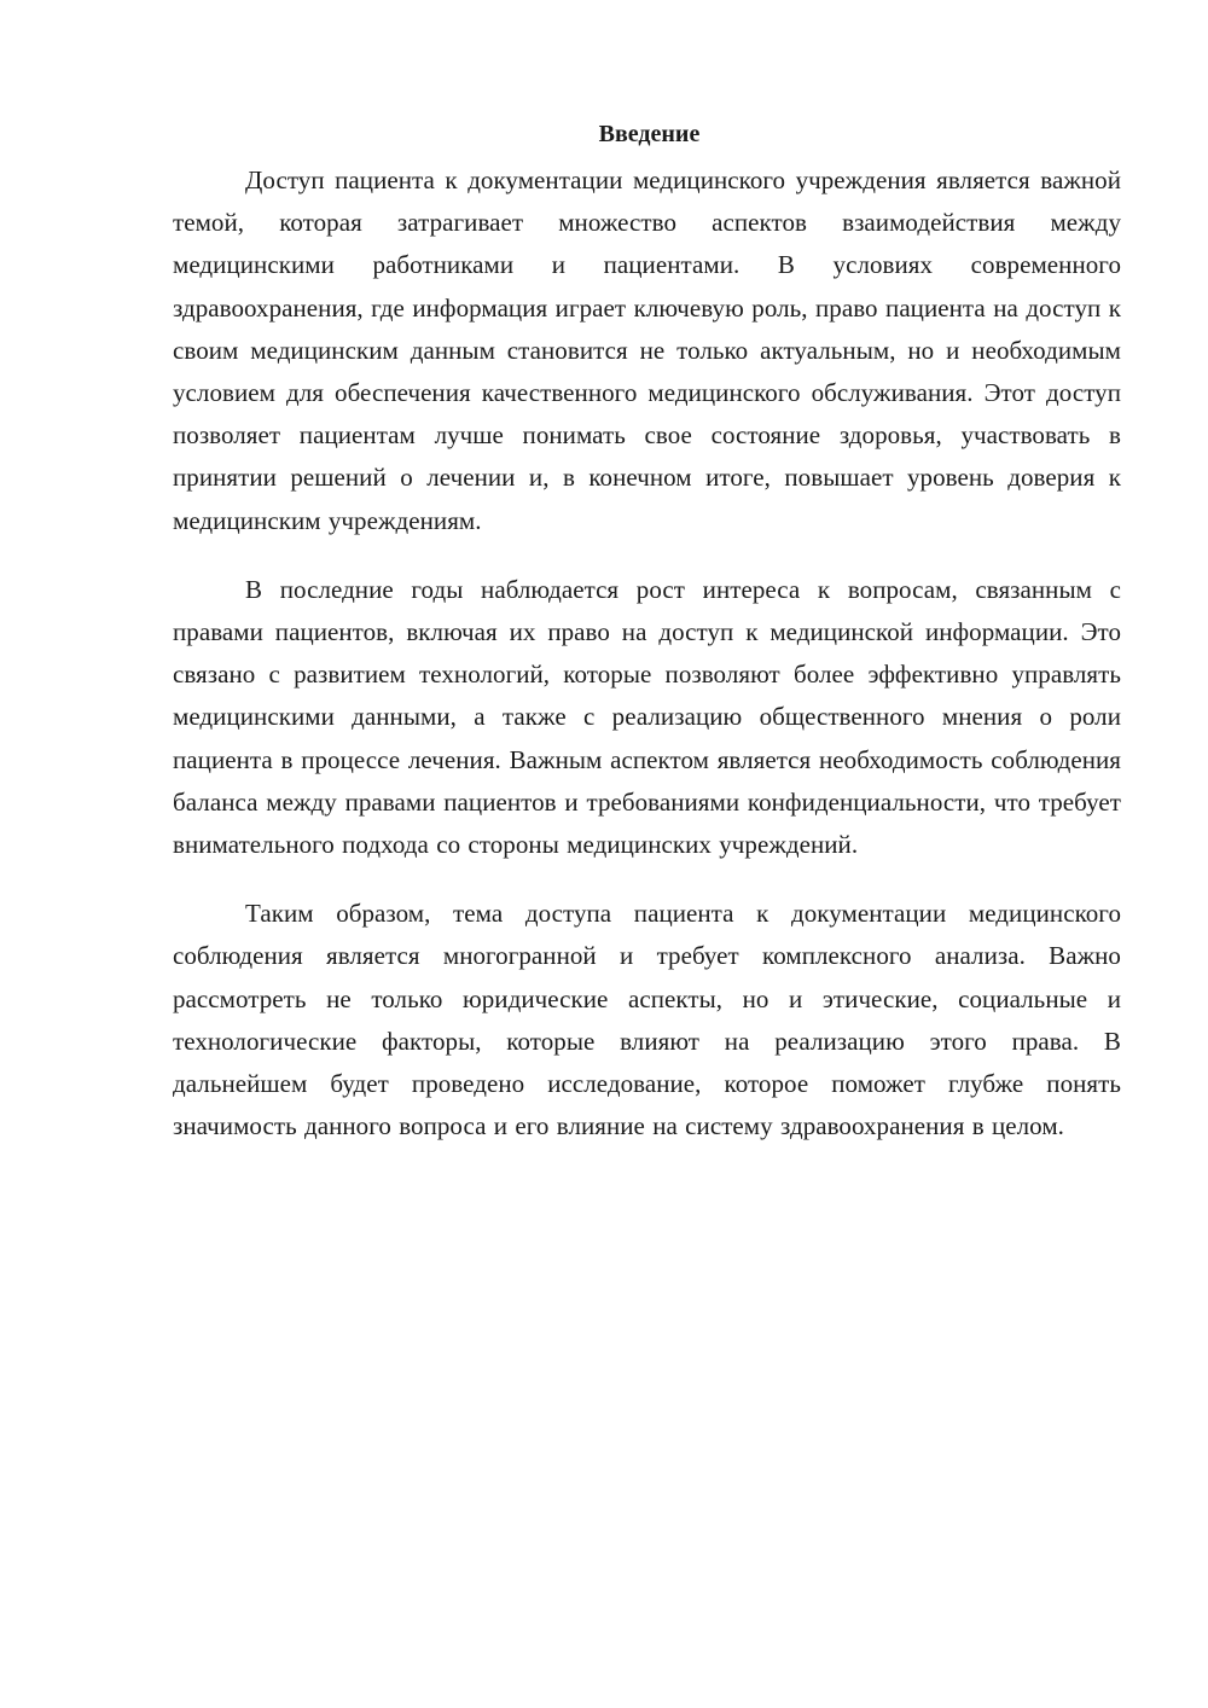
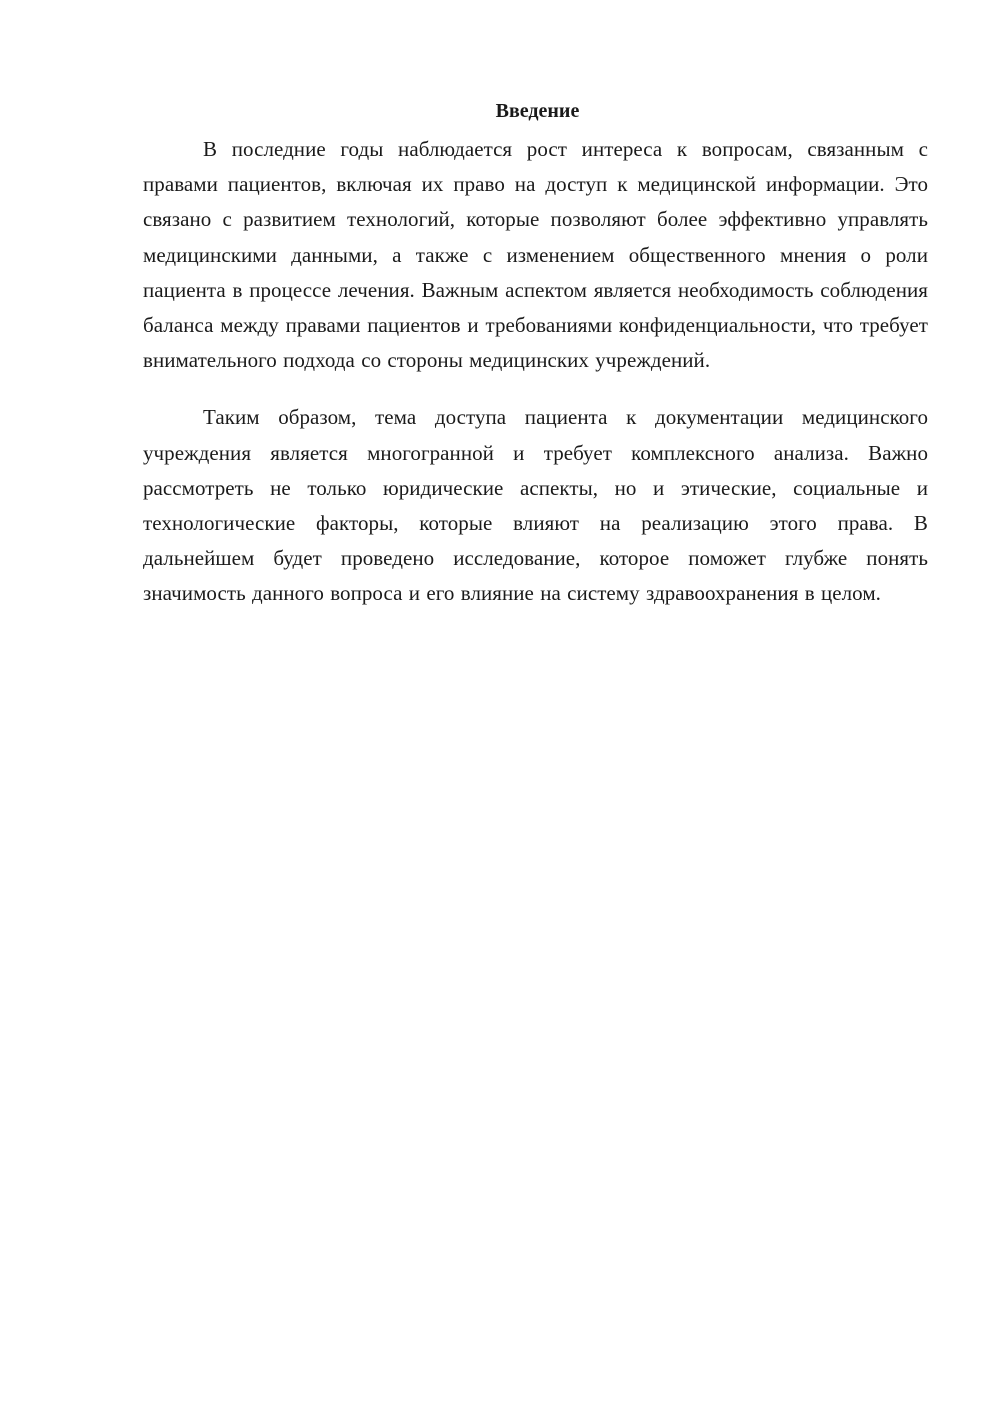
  Введение
- Доступ пациента к документации медицинского учреждения является важной темой, которая затрагивает множество аспектов взаимодействия между медицинскими работниками и пациентами. В условиях современного здравоохранения, где информация играет ключевую роль, право пациента на доступ к своим медицинским данным становится не только актуальным, но и необходимым условием для обеспечения качественного медицинского обслуживания. Этот доступ позволяет пациентам лучше понимать свое состояние здоровья, участвовать в принятии решений о лечении и, в конечном итоге, повышает уровень доверия к медицинским учреждениям.
- В последние годы наблюдается рост интереса к вопросам, связанным с правами пациентов, включая их право на доступ к медицинской информации. Это связано с развитием технологий, которые позволяют более эффективно управлять медицинскими данными, а также с реализацию общественного мнения о роли пациента в процессе лечения. Важным аспектом является необходимость соблюдения баланса между правами пациентов и требованиями конфиденциальности, что требует внимательного подхода со стороны медицинских учреждений.
+ В последние годы наблюдается рост интереса к вопросам, связанным с правами пациентов, включая их право на доступ к медицинской информации. Это связано с развитием технологий, которые позволяют более эффективно управлять медицинскими данными, а также с изменением общественного мнения о роли пациента в процессе лечения. Важным аспектом является необходимость соблюдения баланса между правами пациентов и требованиями конфиденциальности, что требует внимательного подхода со стороны медицинских учреждений.
- Таким образом, тема доступа пациента к документации медицинского соблюдения является многогранной и требует комплексного анализа. Важно рассмотреть не только юридические аспекты, но и этические, социальные и технологические факторы, которые влияют на реализацию этого права. В дальнейшем будет проведено исследование, которое поможет глубже понять значимость данного вопроса и его влияние на систему здравоохранения в целом.
+ Таким образом, тема доступа пациента к документации медицинского учреждения является многогранной и требует комплексного анализа. Важно рассмотреть не только юридические аспекты, но и этические, социальные и технологические факторы, которые влияют на реализацию этого права. В дальнейшем будет проведено исследование, которое поможет глубже понять значимость данного вопроса и его влияние на систему здравоохранения в целом.
